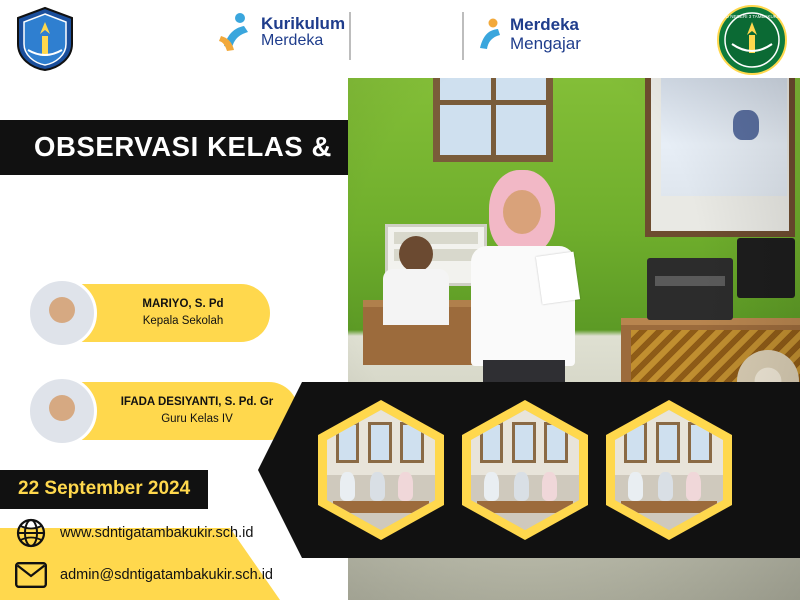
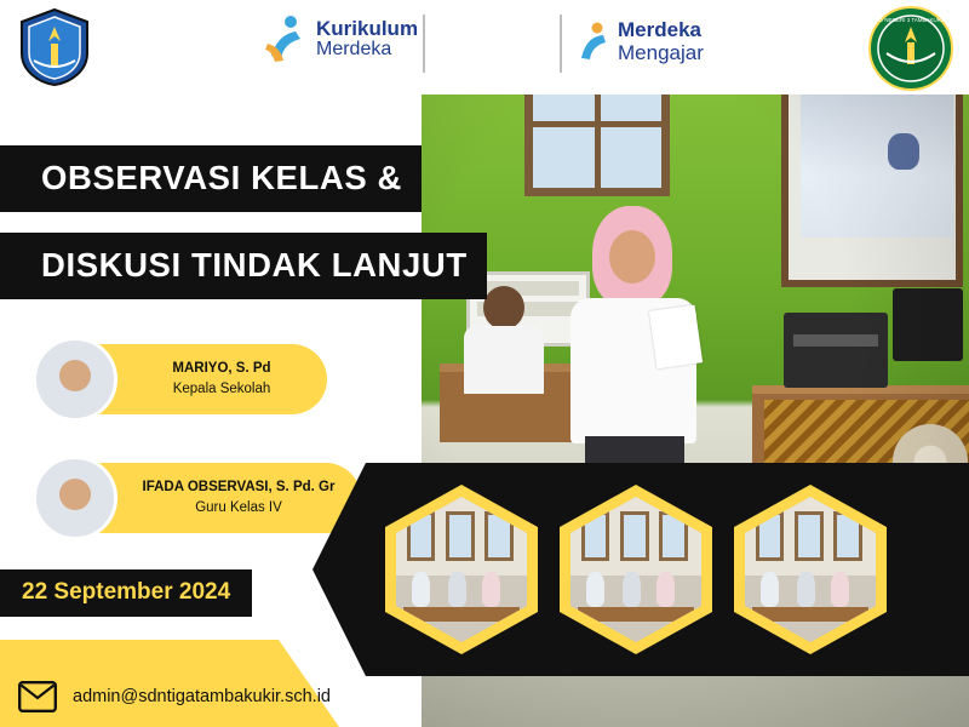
  Kurikulum
  Merdeka
  Merdeka
  Mengajar
  OBSERVASI KELAS &
+ DISKUSI TINDAK LANJUT
  MARIYO, S. Pd
  Kepala Sekolah
- IFADA DESIYANTI, S. Pd. Gr
+ IFADA OBSERVASI, S. Pd. Gr
  Guru Kelas IV
  22 September 2024
- www.sdntigatambakukir.sch.id
  admin@sdntigatambakukir.sch.id
